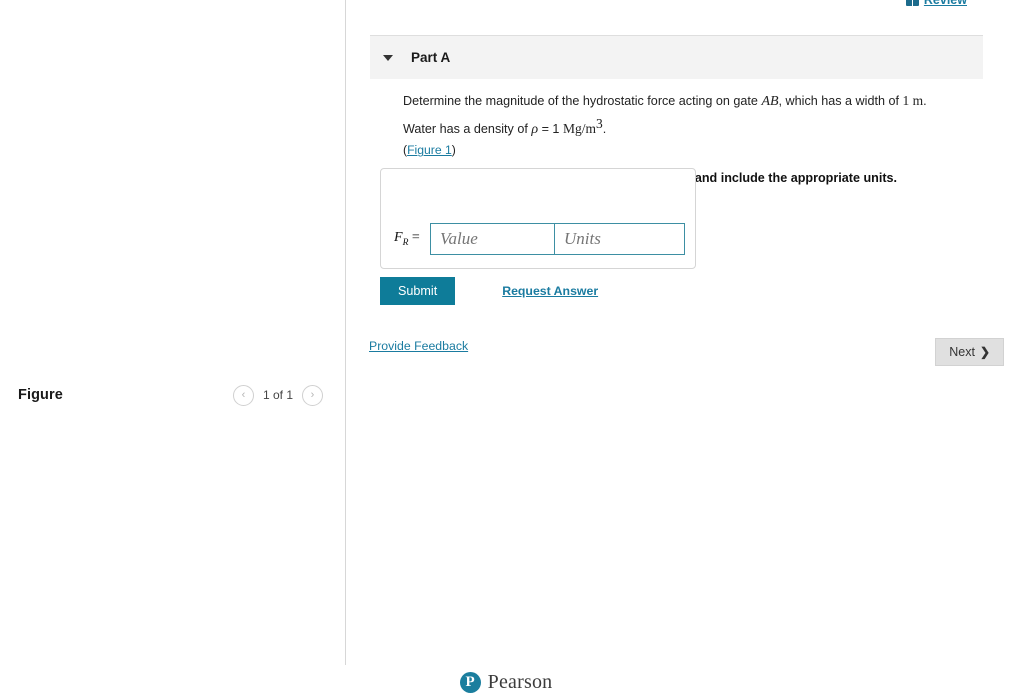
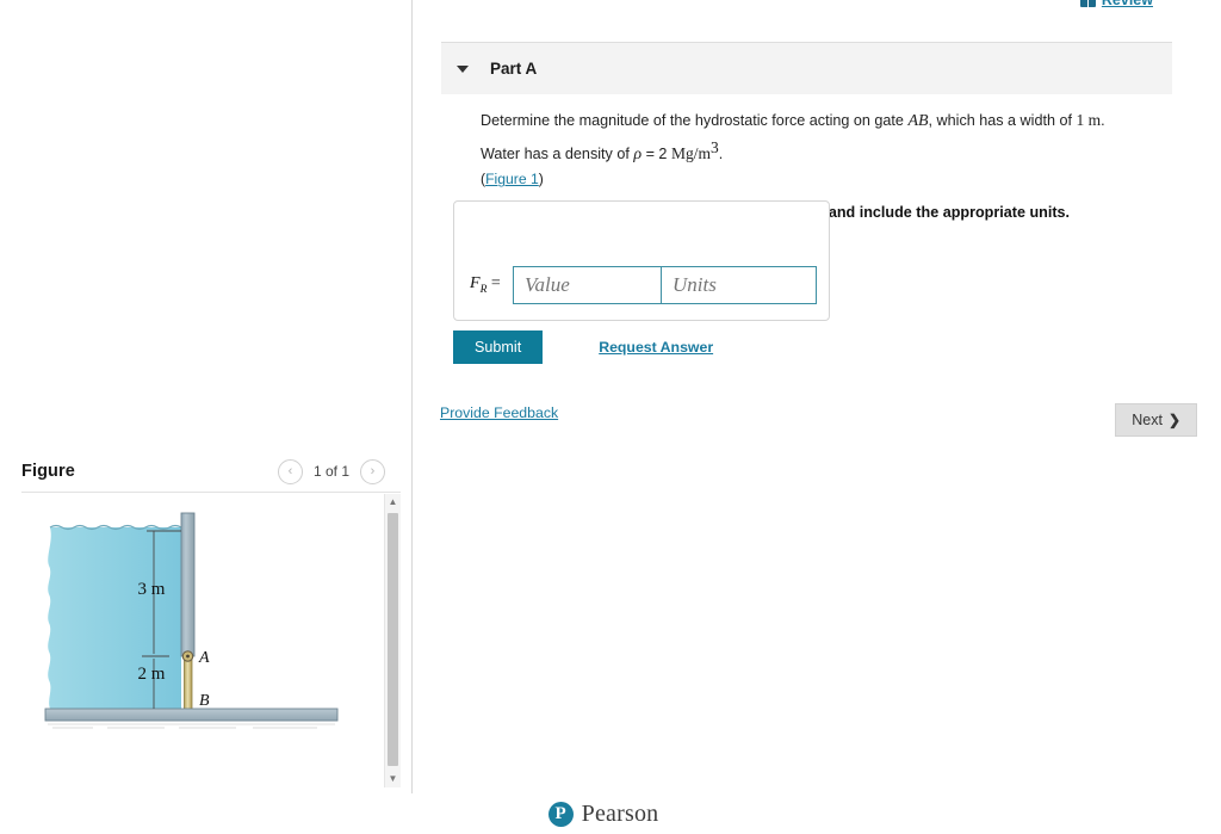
  Figure
  ‹
  1 of 1
  ›
+ 3 m
+ 2 m
+ A
+ B
+ ▲
+ ▼
  Review
  Part A
- Determine the magnitude of the hydrostatic force acting on gate AB, which has a width of 1 m. Water has a density of ρ = 1 Mg/m3.
+ Determine the magnitude of the hydrostatic force acting on gate AB, which has a width of 1 m. Water has a density of ρ = 2 Mg/m3.
  (Figure 1)
  FR =
  Value
  Units
  Submit
  Request Answer
  Provide Feedback
  Next
  ❯
  P
  Pearson
